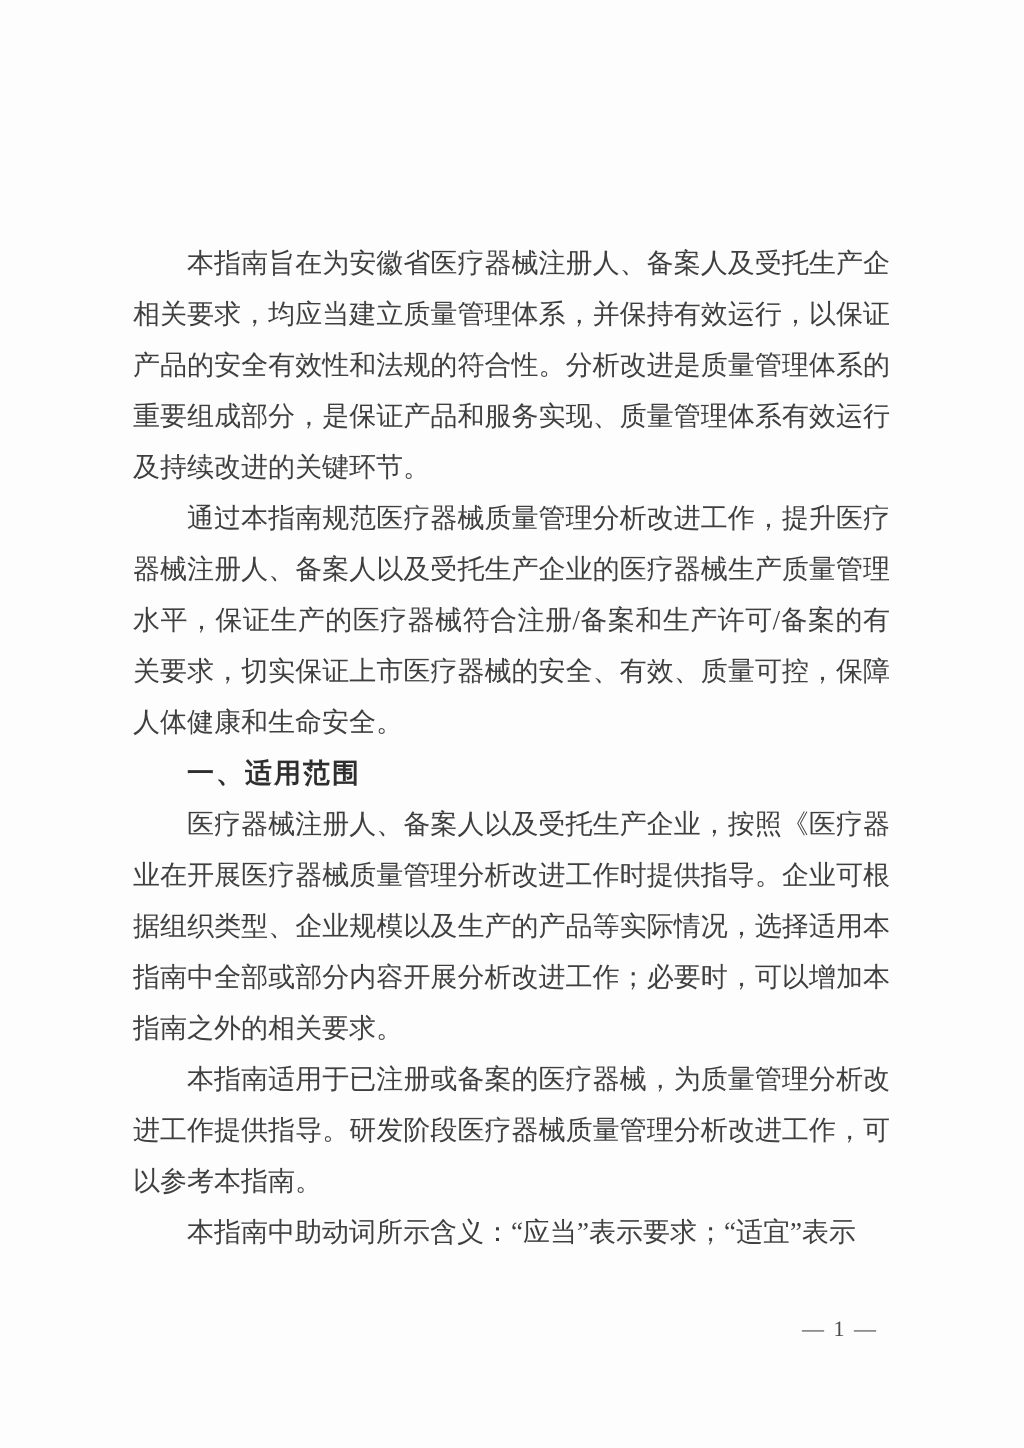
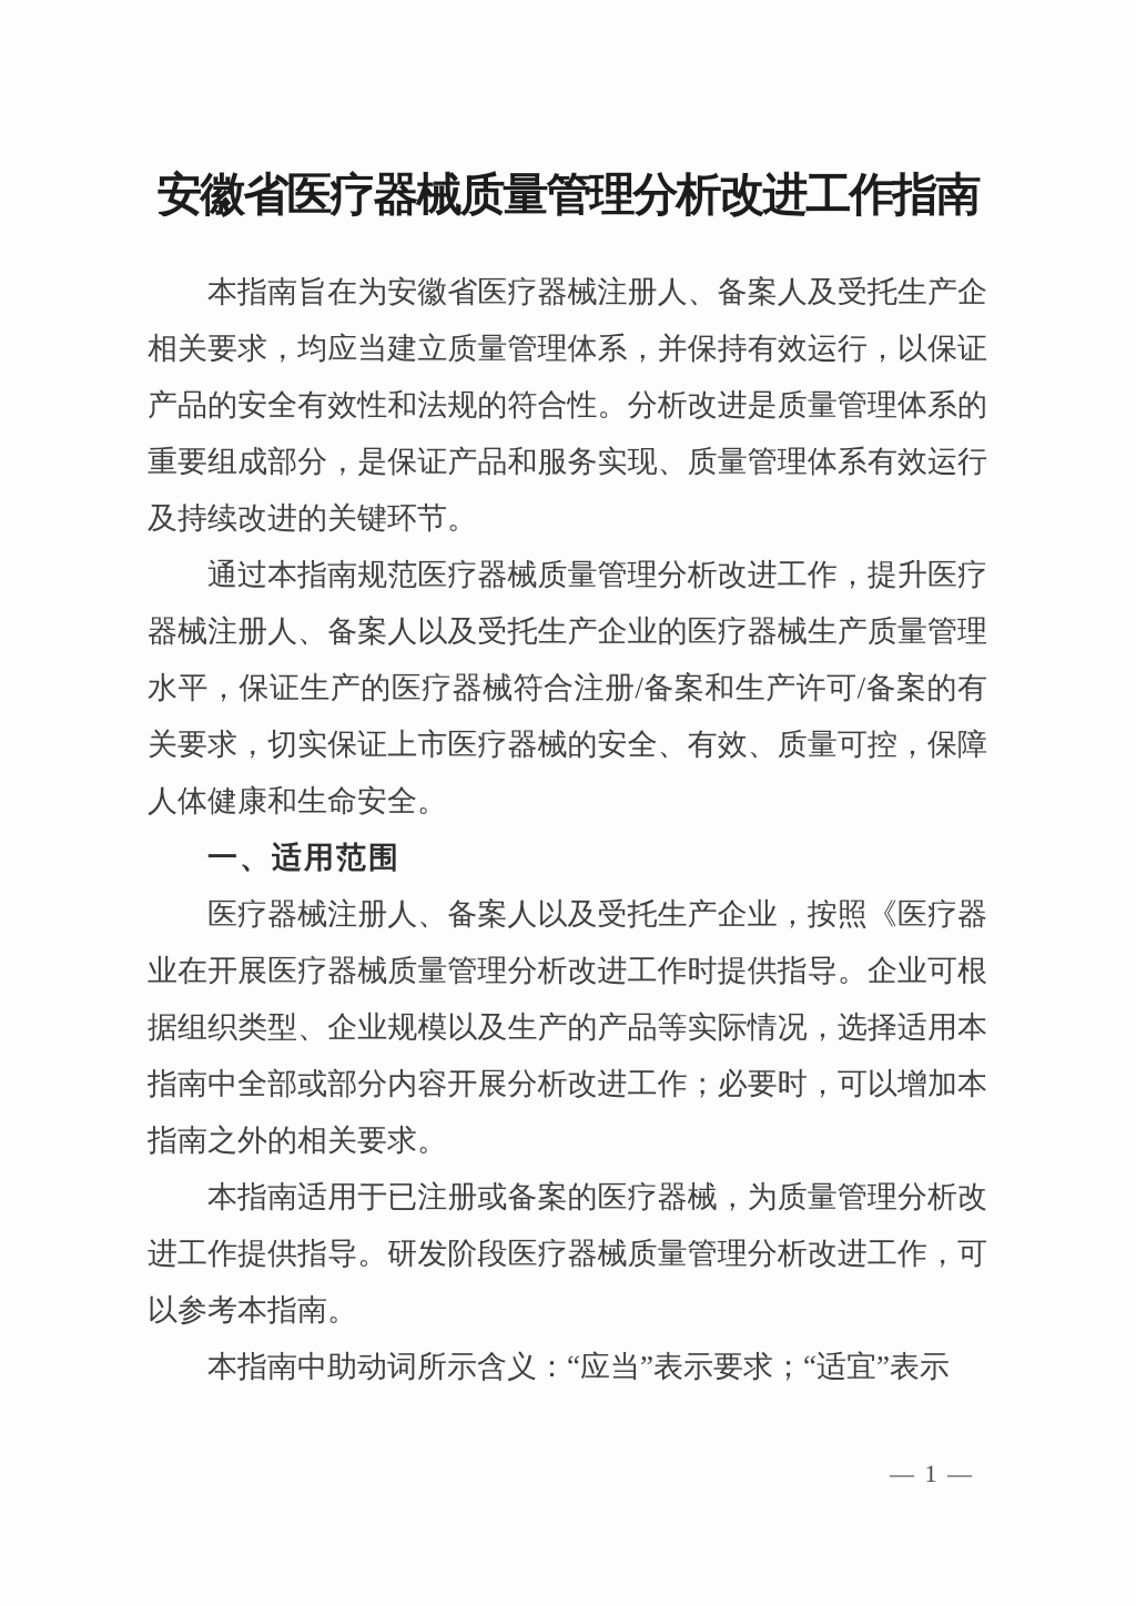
+ 安徽省医疗器械质量管理分析改进工作指南
  本指南旨在为安徽省医疗器械注册人、备案人及受托生产企
  相关要求，均应当建立质量管理体系，并保持有效运行，以保证
  产品的安全有效性和法规的符合性。分析改进是质量管理体系的
  重要组成部分，是保证产品和服务实现、质量管理体系有效运行
  及持续改进的关键环节。
  通过本指南规范医疗器械质量管理分析改进工作，提升医疗
  器械注册人、备案人以及受托生产企业的医疗器械生产质量管理
  水平，保证生产的医疗器械符合注册/备案和生产许可/备案的有
  关要求，切实保证上市医疗器械的安全、有效、质量可控，保障
  人体健康和生命安全。
  一、适用范围
  医疗器械注册人、备案人以及受托生产企业，按照《医疗器
  业在开展医疗器械质量管理分析改进工作时提供指导。企业可根
  据组织类型、企业规模以及生产的产品等实际情况，选择适用本
  指南中全部或部分内容开展分析改进工作；必要时，可以增加本
  指南之外的相关要求。
  本指南适用于已注册或备案的医疗器械，为质量管理分析改
  进工作提供指导。研发阶段医疗器械质量管理分析改进工作，可
  以参考本指南。
  本指南中助动词所示含义：“应当”表示要求；“适宜”表示
  — 1 —
